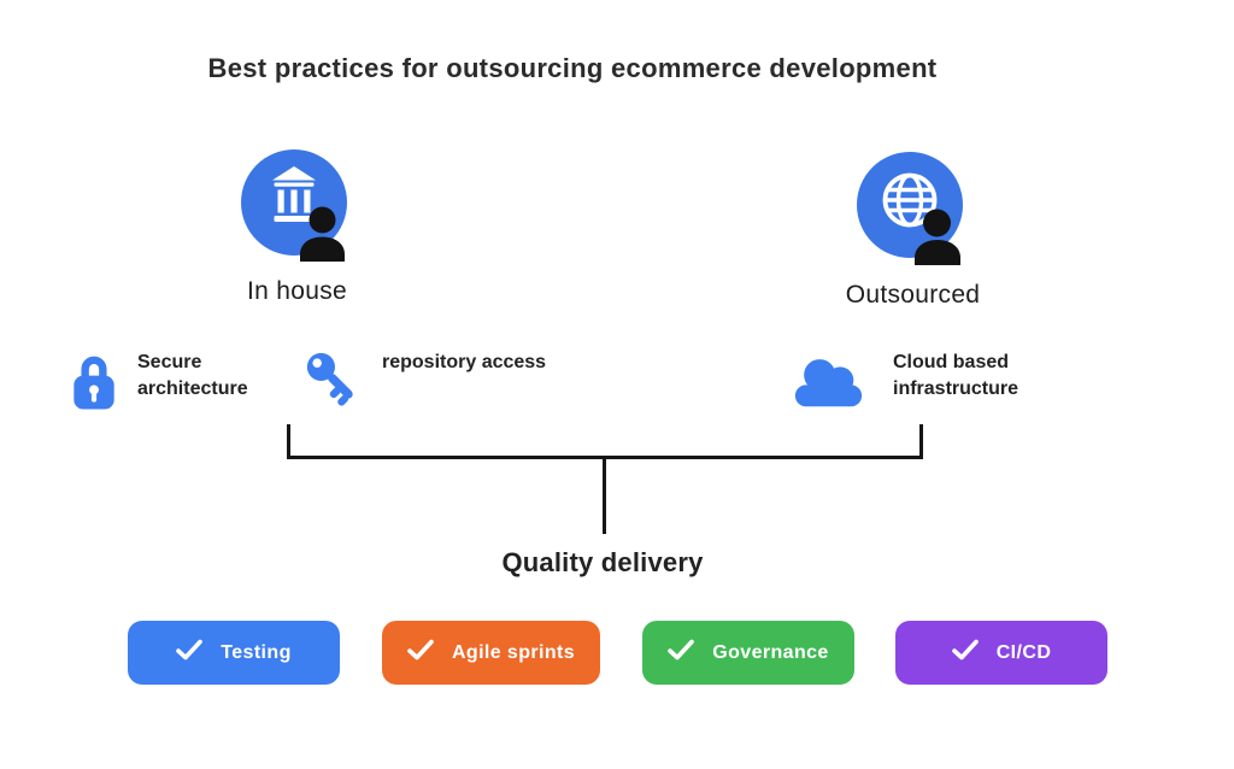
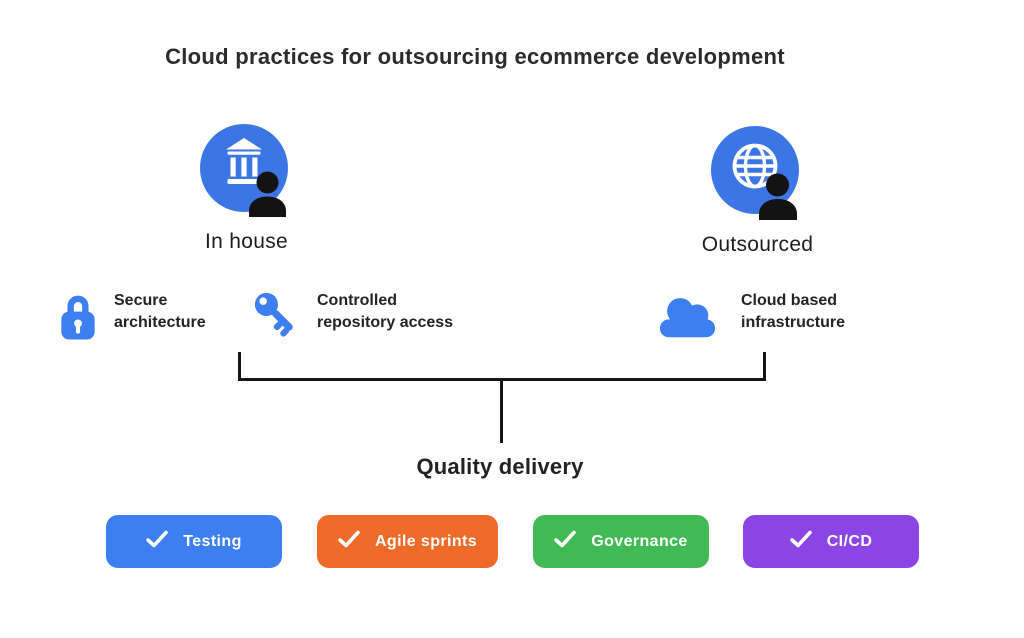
- Best practices for outsourcing ecommerce development
+ Cloud practices for outsourcing ecommerce development
  In house
  Outsourced
  Secure
  architecture
+ Controlled
  repository access
  Cloud based
  infrastructure
  Quality delivery
  Testing
  Agile sprints
  Governance
  CI/CD
